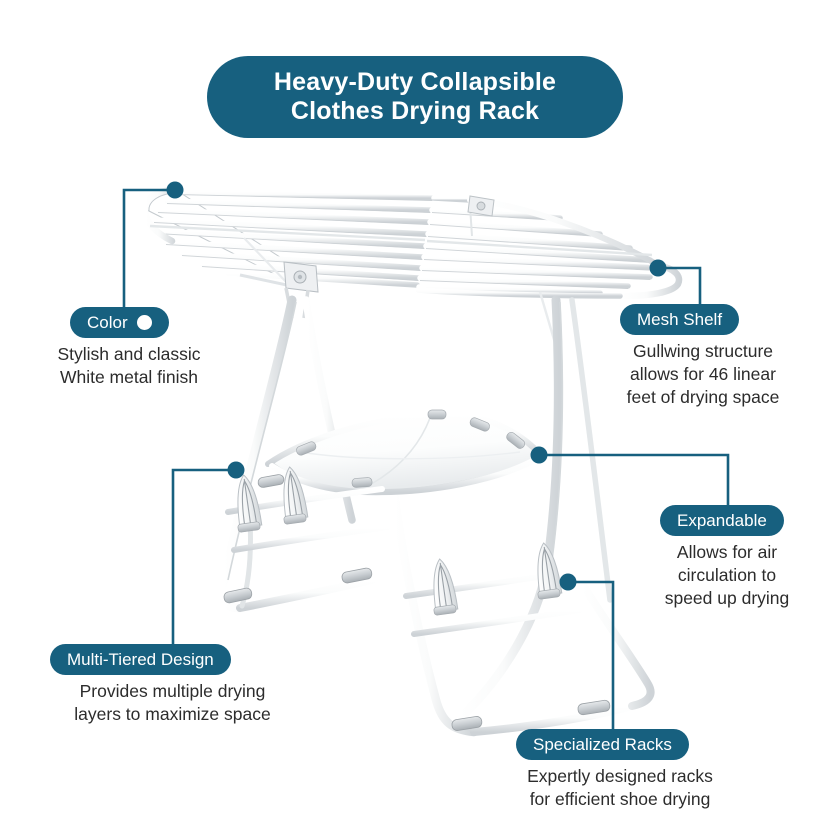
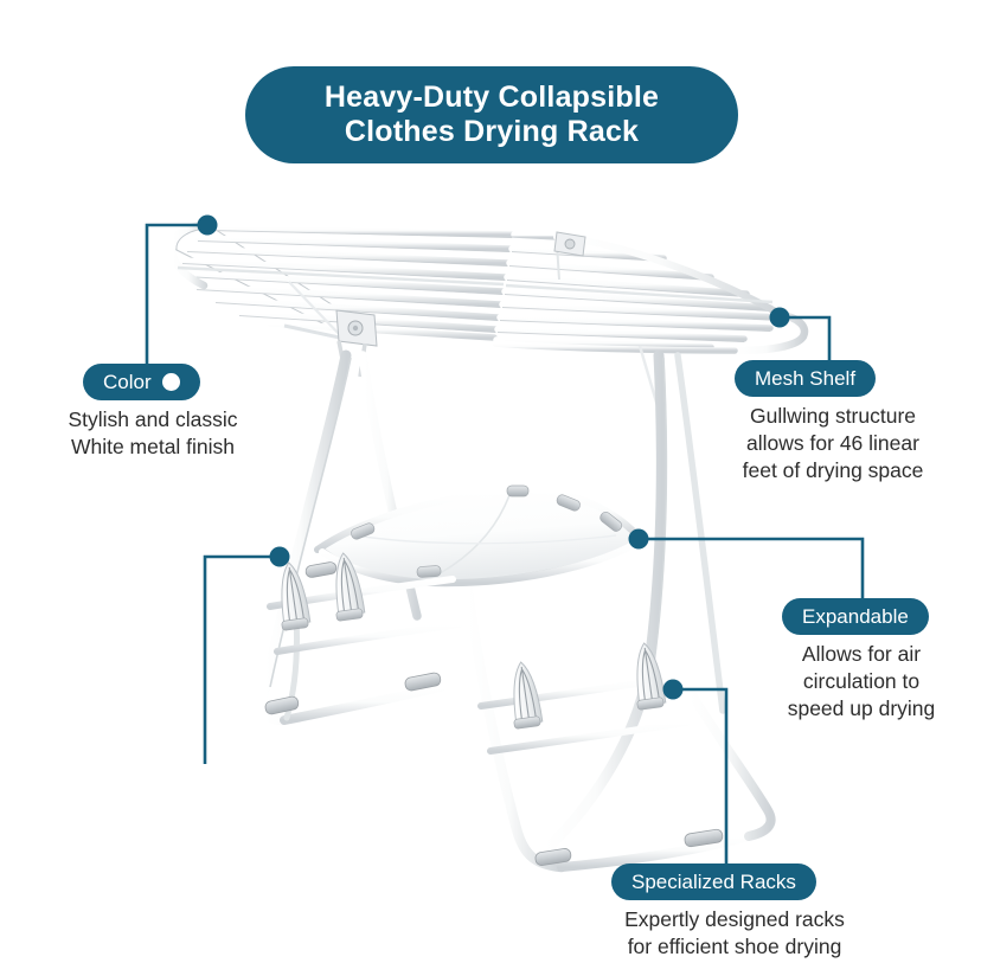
  Heavy-Duty Collapsible
  Clothes Drying Rack
  Color
  Stylish and classic
  White metal finish
  Mesh Shelf
  Gullwing structure
  allows for 46 linear
  feet of drying space
  Expandable
  Allows for air
  circulation to
  speed up drying
- Multi-Tiered Design
- Provides multiple drying
- layers to maximize space
  Specialized Racks
  Expertly designed racks
  for efficient shoe drying
